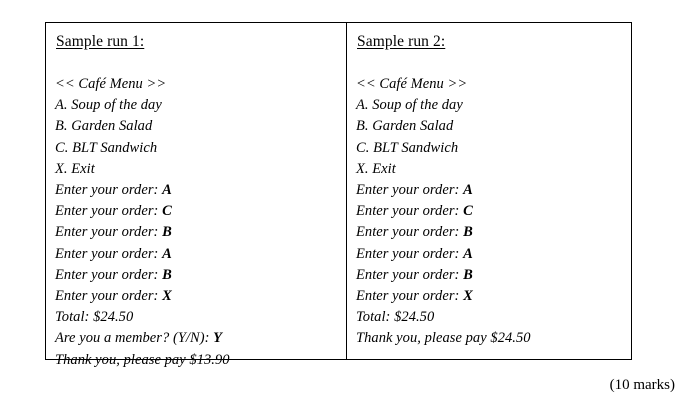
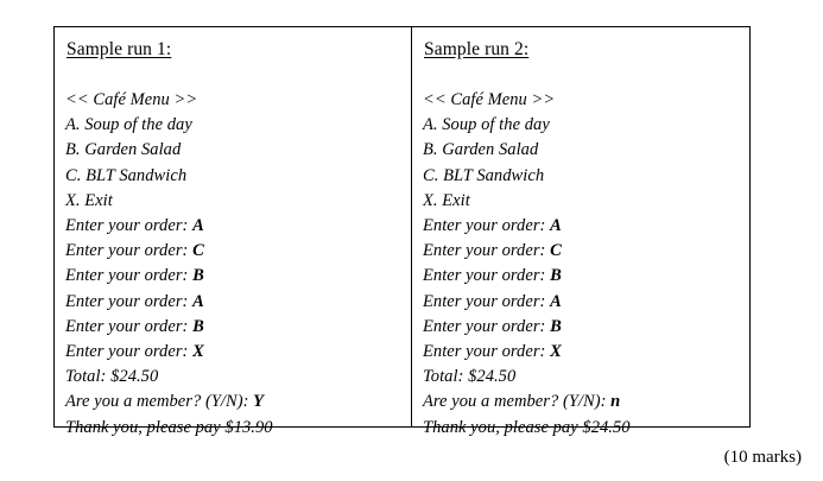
  Sample run 1:
  << Café Menu >>
  A. Soup of the day
  B. Garden Salad
  C. BLT Sandwich
  X. Exit
  Enter your order: A
  Enter your order: C
  Enter your order: B
  Enter your order: A
  Enter your order: B
  Enter your order: X
  Total: $24.50
  Are you a member? (Y/N): Y
  Thank you, please pay $13.90
  Sample run 2:
  << Café Menu >>
  A. Soup of the day
  B. Garden Salad
  C. BLT Sandwich
  X. Exit
  Enter your order: A
  Enter your order: C
  Enter your order: B
  Enter your order: A
  Enter your order: B
  Enter your order: X
  Total: $24.50
+ Are you a member? (Y/N): n
  Thank you, please pay $24.50
  (10 marks)
